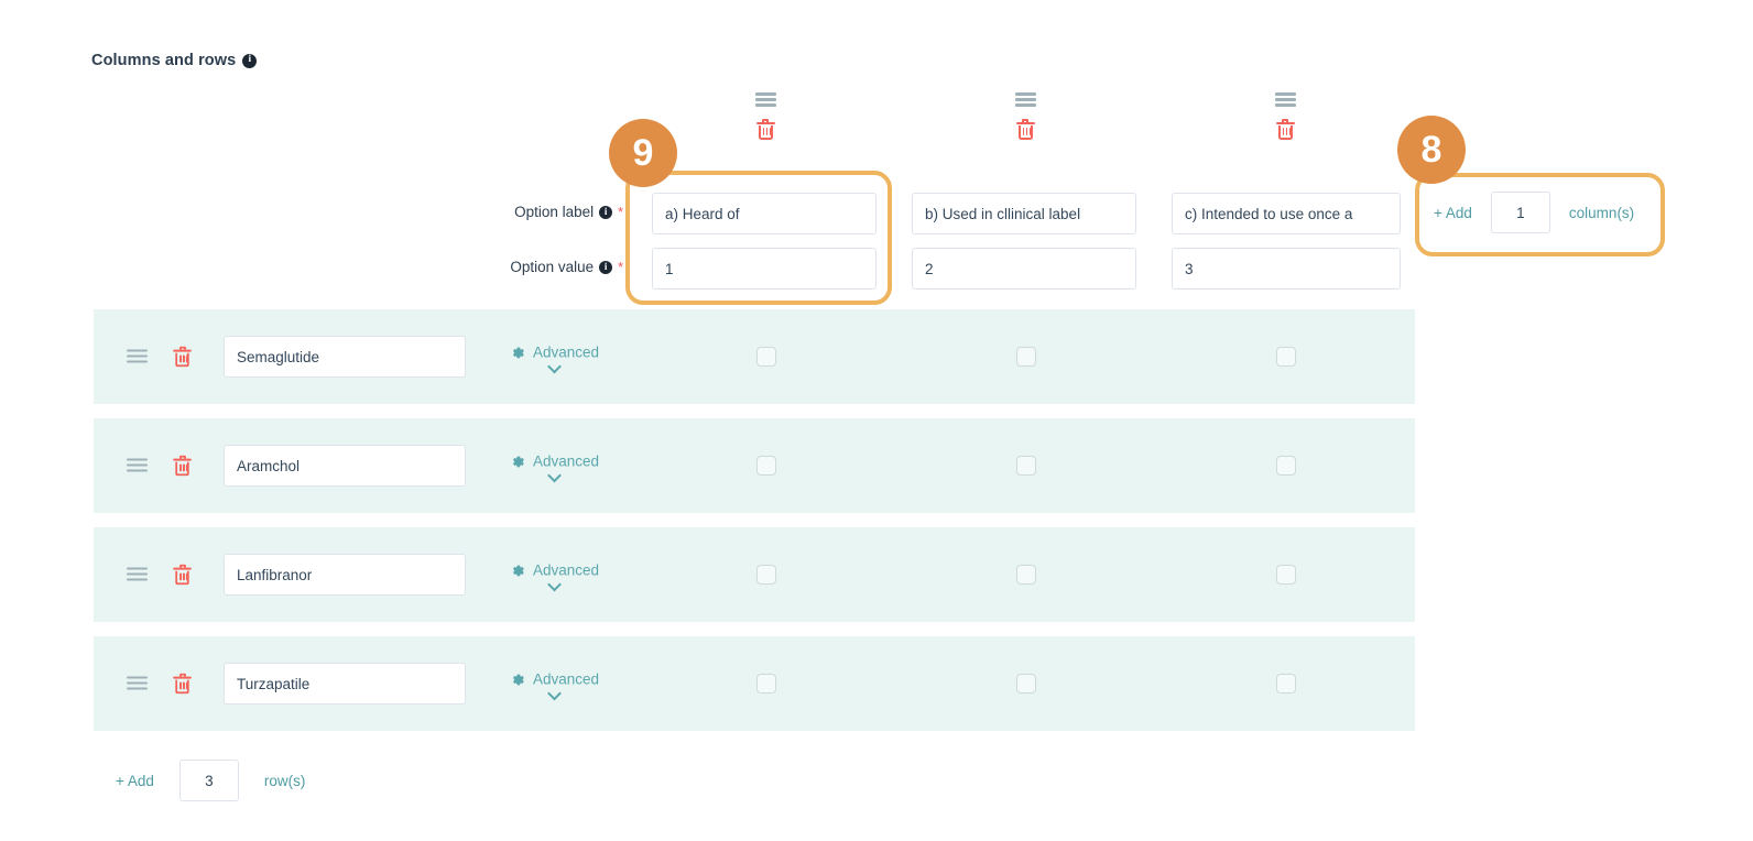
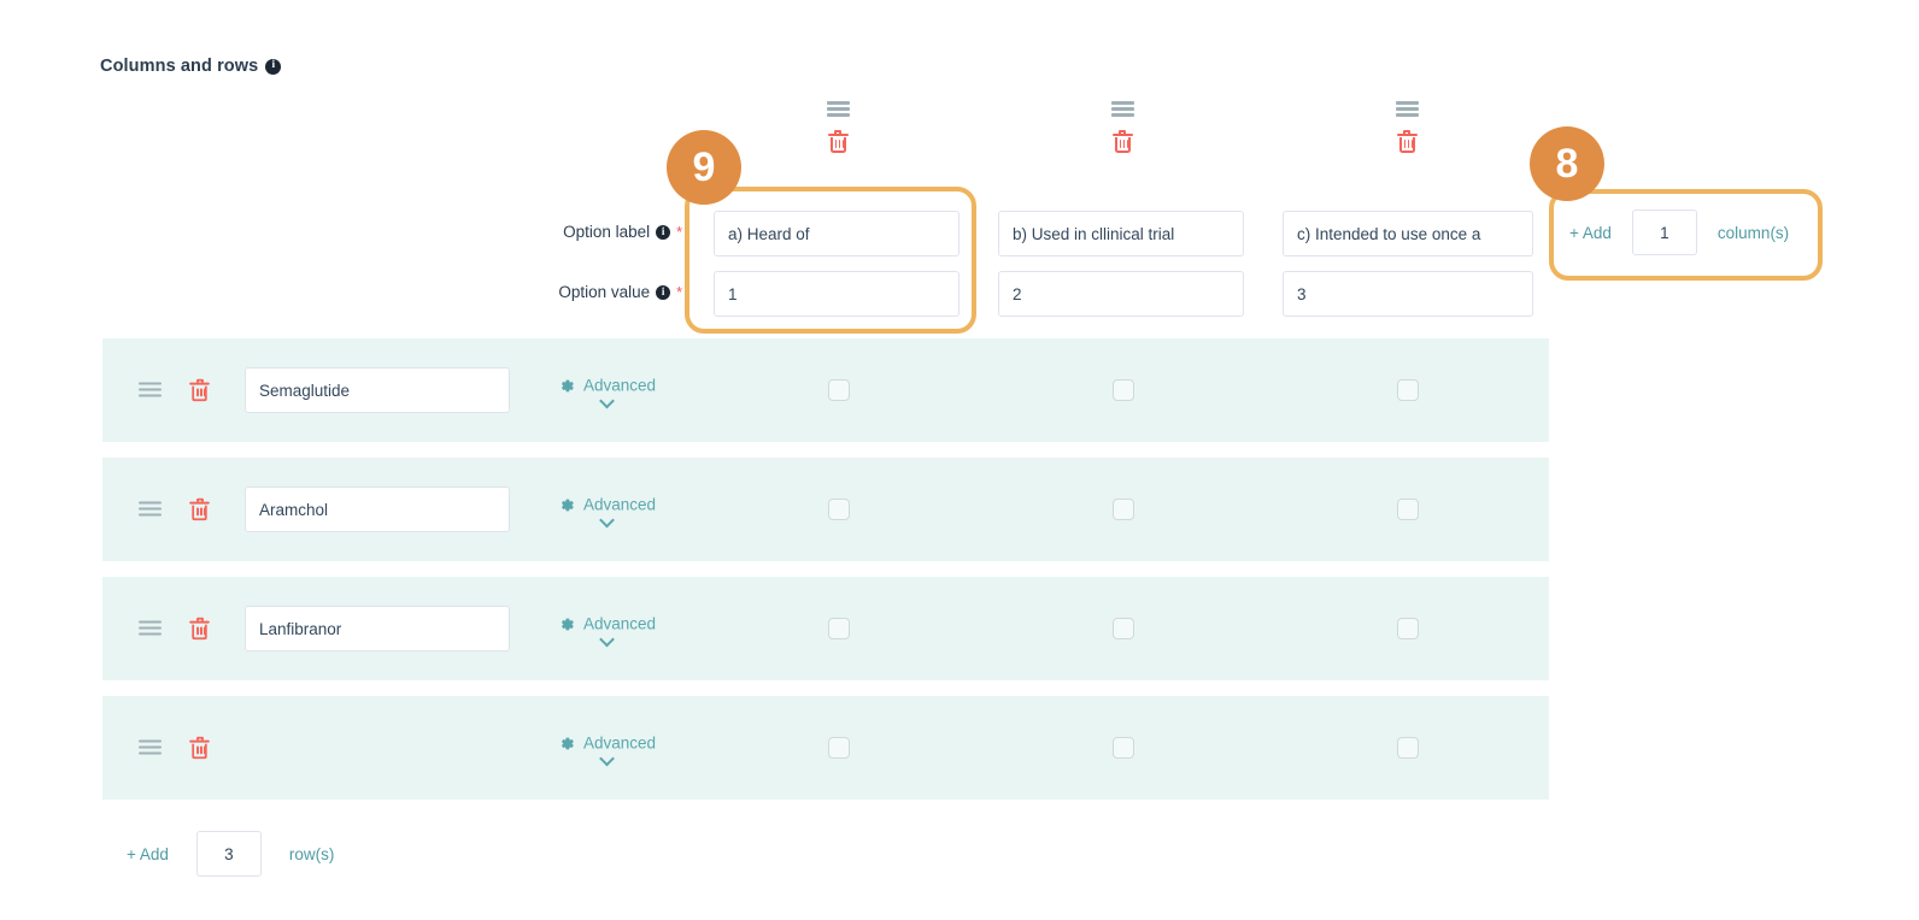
  Columns and rows
  i
  Option label
  i
  *
  a) Heard of
- b) Used in cllinical label
+ b) Used in cllinical trial
  c) Intended to use once a
  Option value
  i
  *
  1
  2
  3
  + Add
  1
  column(s)
  9
  8
  Semaglutide
  Advanced
  Aramchol
  Advanced
  Lanfibranor
  Advanced
- Turzapatile
  Advanced
  + Add
  3
  row(s)
